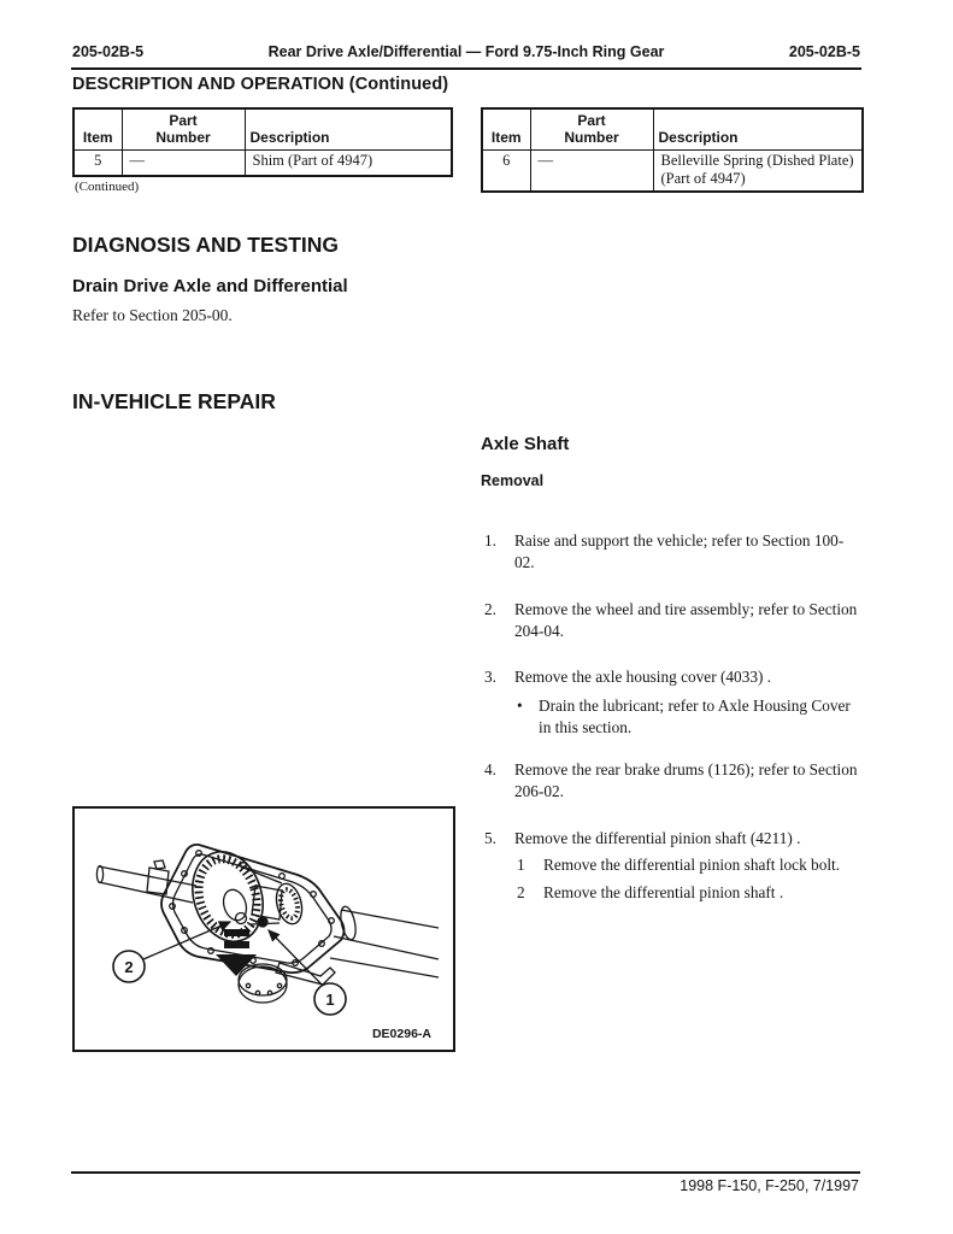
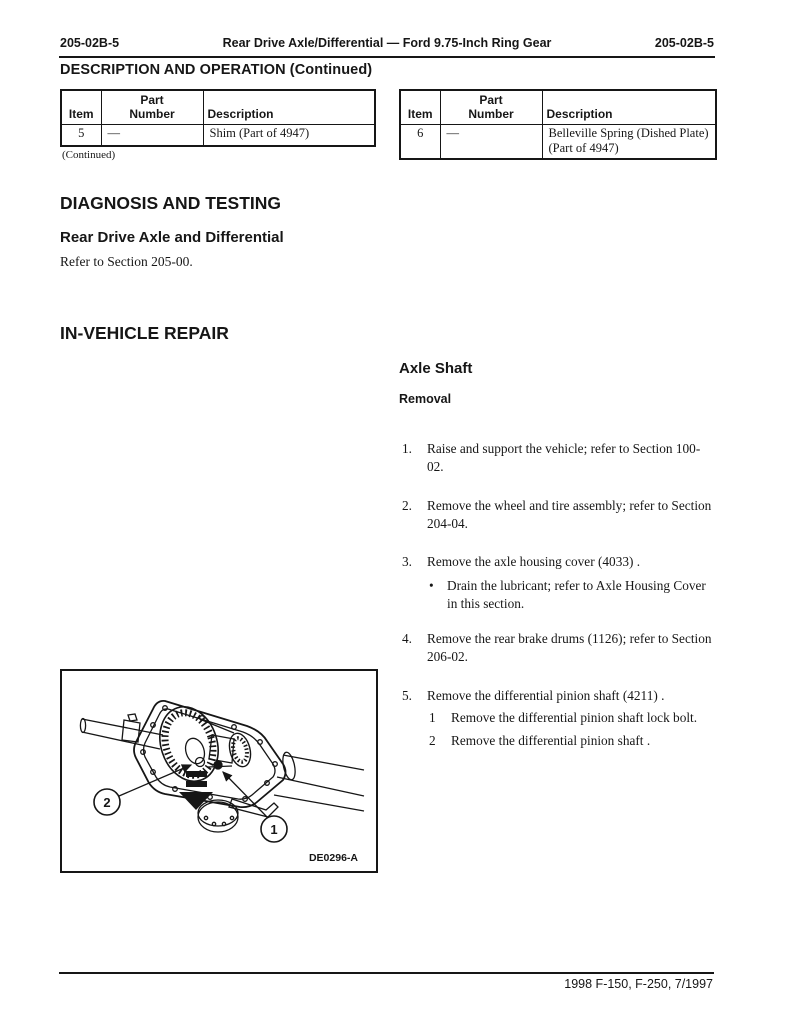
  205-02B-5
  Rear Drive Axle/Differential — Ford 9.75-Inch Ring Gear
  205-02B-5
  DESCRIPTION AND OPERATION (Continued)
  Item	Part Number	Description
  5	—	Shim (Part of 4947)
  (Continued)
  Item	Part Number	Description
  6	—	Belleville Spring (Dished Plate) (Part of 4947)
  DIAGNOSIS AND TESTING
- Drain Drive Axle and Differential
+ Rear Drive Axle and Differential
  Refer to Section 205-00.
  IN-VEHICLE REPAIR
  Axle Shaft
  Removal
  1.
  Raise and support the vehicle; refer to Section 100-02.
  2.
  Remove the wheel and tire assembly; refer to Section 204-04.
  3.
  Remove the axle housing cover (4033) .
  •
  Drain the lubricant; refer to Axle Housing Cover in this section.
  4.
  Remove the rear brake drums (1126); refer to Section 206-02.
  5.
  Remove the differential pinion shaft (4211) .
  1
  Remove the differential pinion shaft lock bolt.
  2
  Remove the differential pinion shaft .
  2
  1
  DE0296-A
  1998 F-150, F-250, 7/1997
